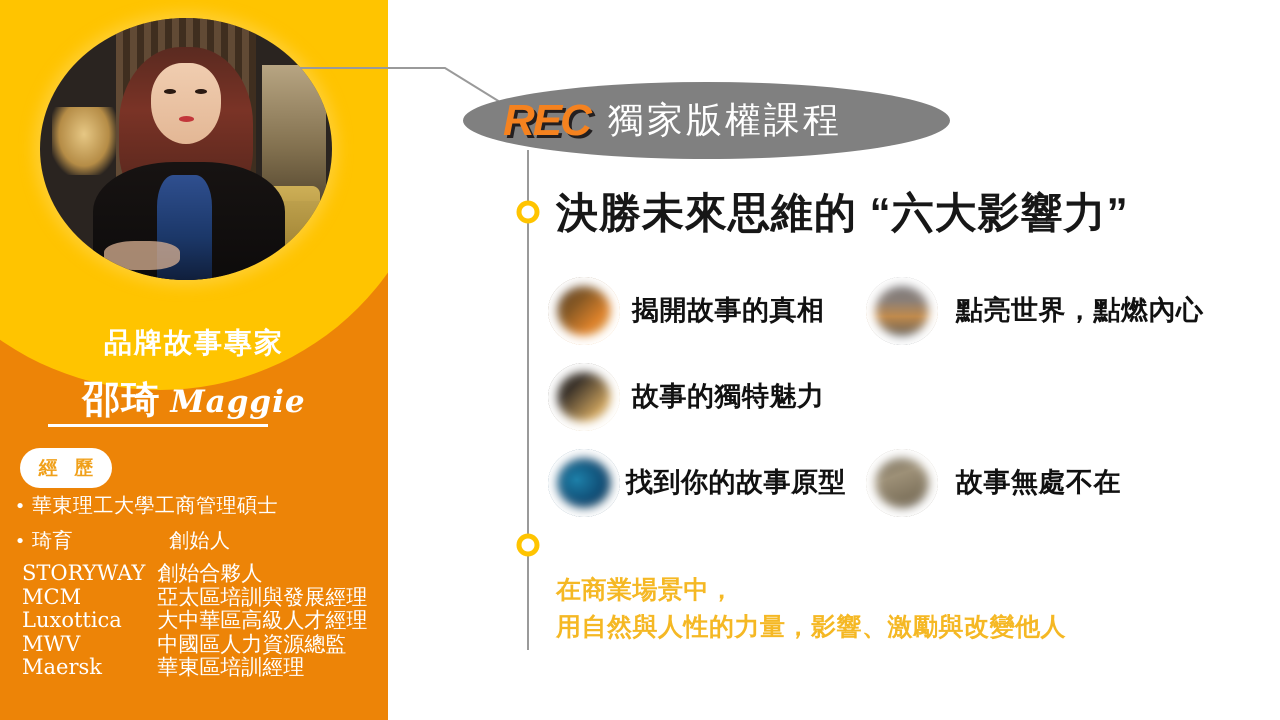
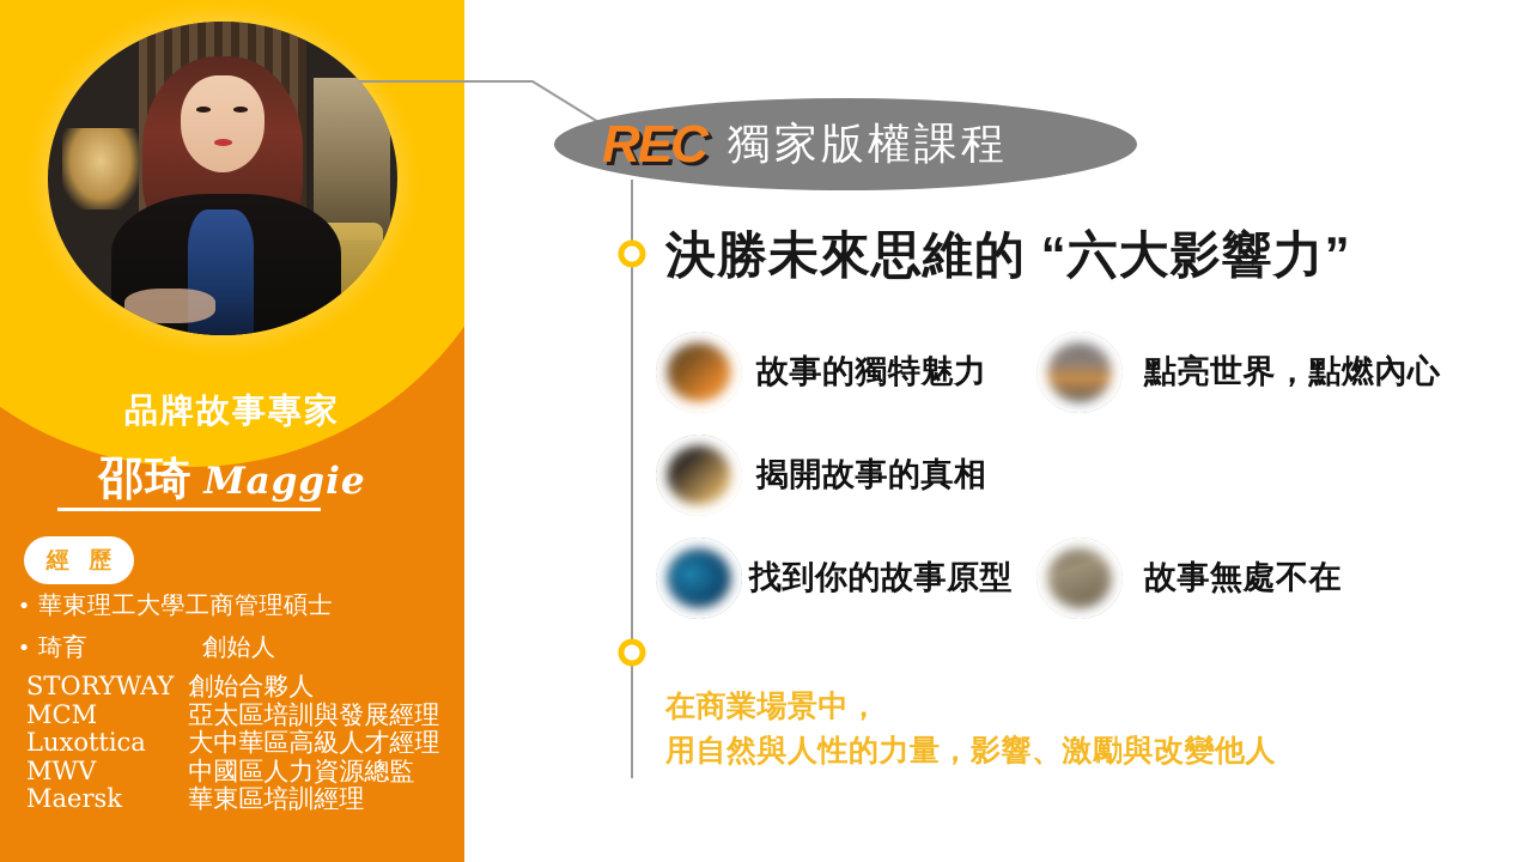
  品牌故事專家
  邵琦 Maggie
  經 歷
  •
  華東理工大學工商管理碩士
  •
  琦育 創始人
  STORYWAY	創始合夥人
  MCM	亞太區培訓與發展經理
  Luxottica	大中華區高級人才經理
  MWV	中國區人力資源總監
  Maersk	華東區培訓經理
  REC
  獨家版權課程
  決勝未來思維的 “六大影響力”
- 揭開故事的真相
+ 故事的獨特魅力
  點亮世界，點燃內心
- 故事的獨特魅力
+ 揭開故事的真相
  找到你的故事原型
  故事無處不在
  在商業場景中，
  用自然與人性的力量，影響、激勵與改變他人
